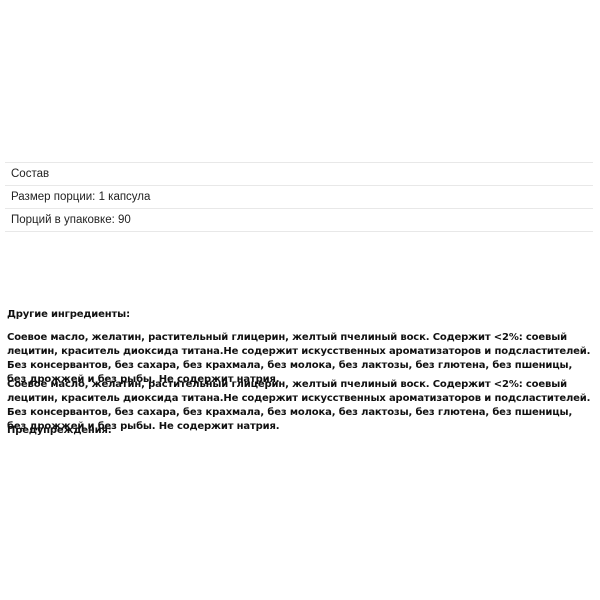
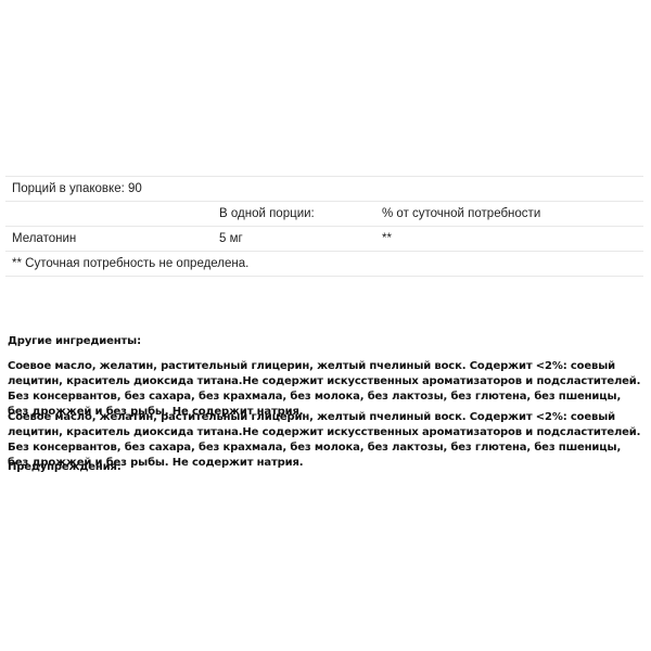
- Состав
- Размер порции: 1 капсула
  Порций в упаковке: 90
+ В одной порции:
+ % от суточной потребности
+ Мелатонин
+ 5 мг
+ **
+ ** Суточная потребность не определена.
  Другие ингредиенты:
  Соевое масло, желатин, растительный глицерин, желтый пчелиный воск. Содержит <2%: соевый лецитин, краситель диоксида титана.Не содержит искусственных ароматизаторов и подсластителей. Без консервантов, без сахара, без крахмала, без молока, без лактозы, без глютена, без пшеницы, без дрожжей и без рыбы. Не содержит натрия.
  Соевое масло, желатин, растительный глицерин, желтый пчелиный воск. Содержит <2%: соевый лецитин, краситель диоксида титана.Не содержит искусственных ароматизаторов и подсластителей. Без консервантов, без сахара, без крахмала, без молока, без лактозы, без глютена, без пшеницы, без дрожжей и без рыбы. Не содержит натрия.
  Предупреждения:
